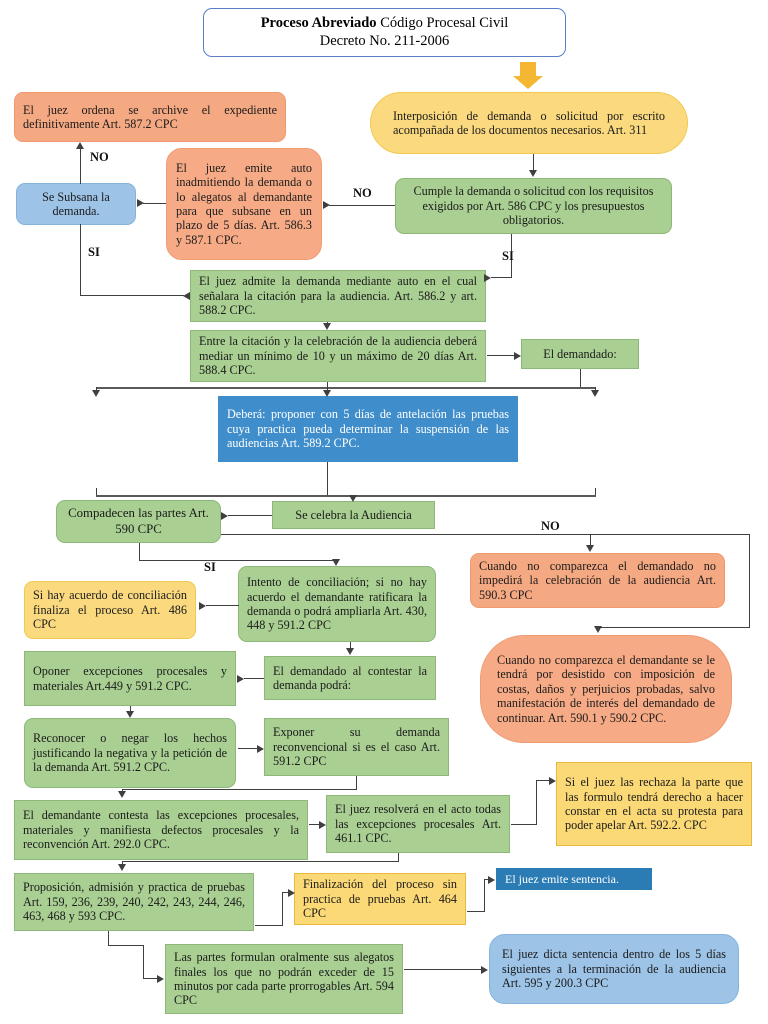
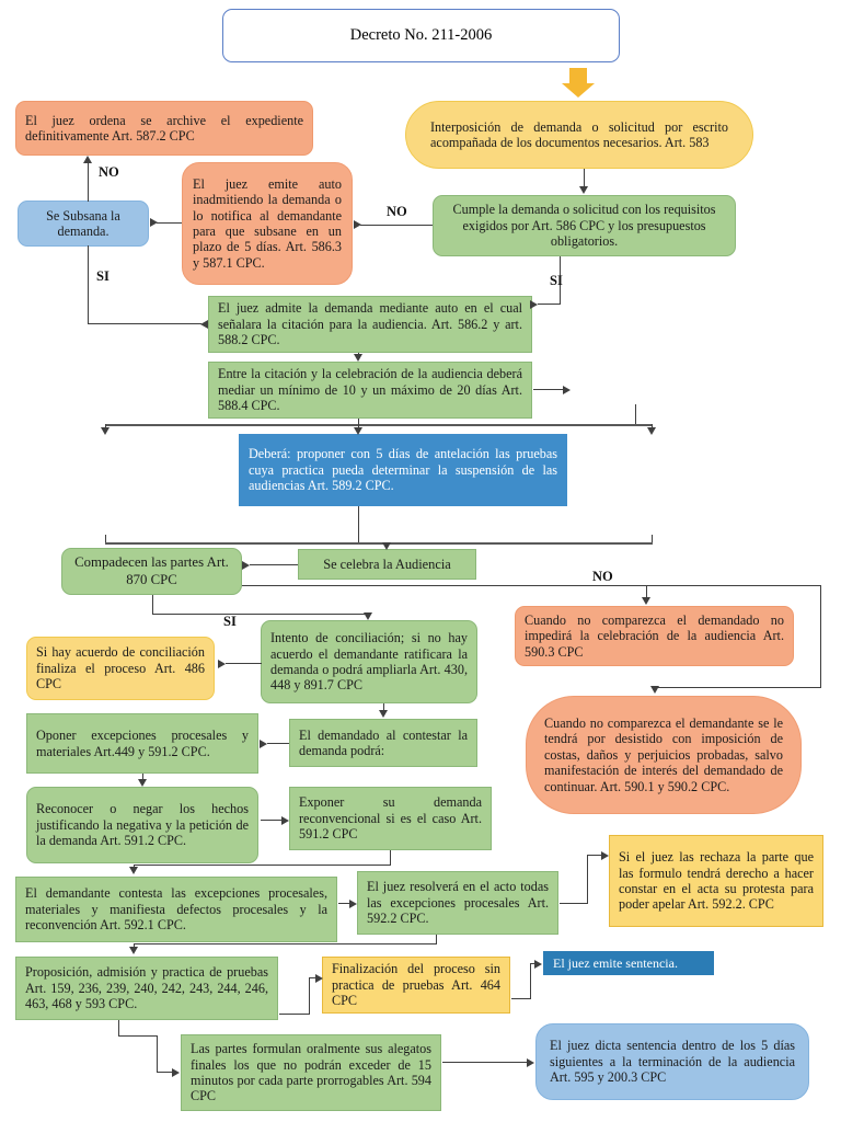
- Proceso Abreviado Código Procesal Civil
  Decreto No. 211-2006
  El juez ordena se archive el expediente definitivamente Art. 587.2 CPC
- Interposición de demanda o solicitud por escrito acompañada de los documentos necesarios. Art. 311
+ Interposición de demanda o solicitud por escrito acompañada de los documentos necesarios. Art. 583
- El juez emite auto inadmitiendo la demanda o lo alegatos al demandante para que subsane en un plazo de 5 días. Art. 586.3 y 587.1 CPC.
+ El juez emite auto inadmitiendo la demanda o lo notifica al demandante para que subsane en un plazo de 5 días. Art. 586.3 y 587.1 CPC.
  Se Subsana la demanda.
  Cumple la demanda o solicitud con los requisitos exigidos por Art. 586 CPC y los presupuestos obligatorios.
  El juez admite la demanda mediante auto en el cual señalara la citación para la audiencia. Art. 586.2 y art. 588.2 CPC.
  Entre la citación y la celebración de la audiencia deberá mediar un mínimo de 10 y un máximo de 20 días Art. 588.4 CPC.
- El demandado:
  Deberá: proponer con 5 días de antelación las pruebas cuya practica pueda determinar la suspensión de las audiencias Art. 589.2 CPC.
- Compadecen las partes Art. 590 CPC
+ Compadecen las partes Art. 870 CPC
  Se celebra la Audiencia
  Cuando no comparezca el demandado no impedirá la celebración de la audiencia Art. 590.3 CPC
  Cuando no comparezca el demandante se le tendrá por desistido con imposición de costas, daños y perjuicios probadas, salvo manifestación de interés del demandado de continuar. Art. 590.1 y 590.2 CPC.
- Intento de conciliación; si no hay acuerdo el demandante ratificara la demanda o podrá ampliarla Art. 430, 448 y 591.2 CPC
+ Intento de conciliación; si no hay acuerdo el demandante ratificara la demanda o podrá ampliarla Art. 430, 448 y 891.7 CPC
  Si hay acuerdo de conciliación finaliza el proceso Art. 486 CPC
  Oponer excepciones procesales y materiales Art.449 y 591.2 CPC.
  El demandado al contestar la demanda podrá:
  Reconocer o negar los hechos justificando la negativa y la petición de la demanda Art. 591.2 CPC.
  Exponer su demanda reconvencional si es el caso Art. 591.2 CPC
- El demandante contesta las excepciones procesales, materiales y manifiesta defectos procesales y la reconvención Art. 292.0 CPC.
+ El demandante contesta las excepciones procesales, materiales y manifiesta defectos procesales y la reconvención Art. 592.1 CPC.
- El juez resolverá en el acto todas las excepciones procesales Art. 461.1 CPC.
+ El juez resolverá en el acto todas las excepciones procesales Art. 592.2 CPC.
  Si el juez las rechaza la parte que las formulo tendrá derecho a hacer constar en el acta su protesta para poder apelar Art. 592.2. CPC
  Proposición, admisión y practica de pruebas Art. 159, 236, 239, 240, 242, 243, 244, 246, 463, 468 y 593 CPC.
  Finalización del proceso sin practica de pruebas Art. 464 CPC
  El juez emite sentencia.
  Las partes formulan oralmente sus alegatos finales los que no podrán exceder de 15 minutos por cada parte prorrogables Art. 594 CPC
  El juez dicta sentencia dentro de los 5 días siguientes a la terminación de la audiencia Art. 595 y 200.3 CPC
  NO
  NO
  SI
  SI
  NO
  SI
